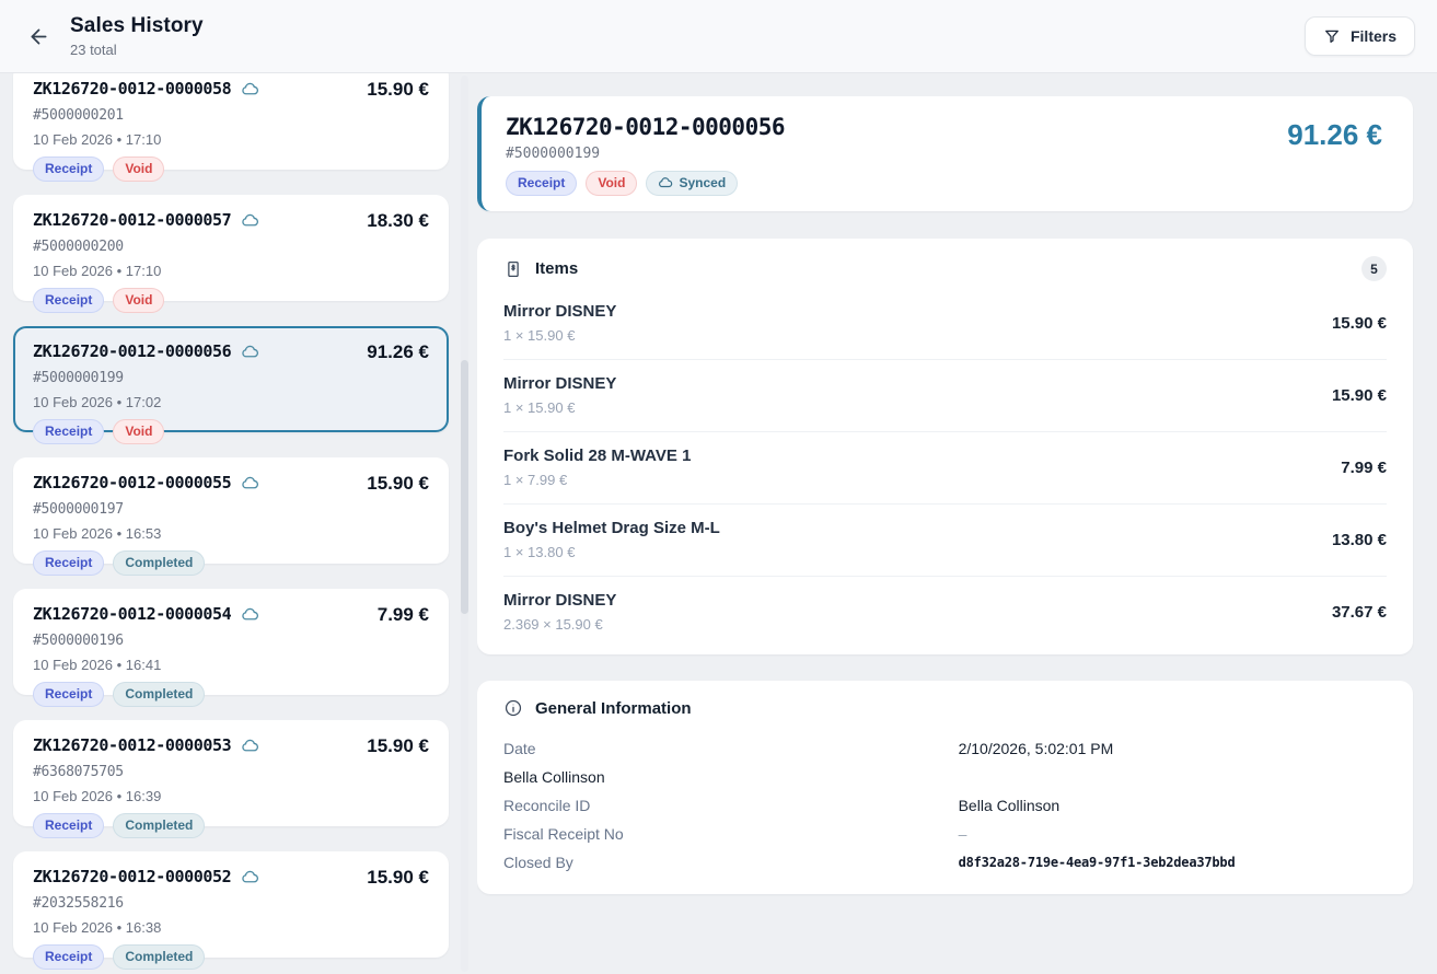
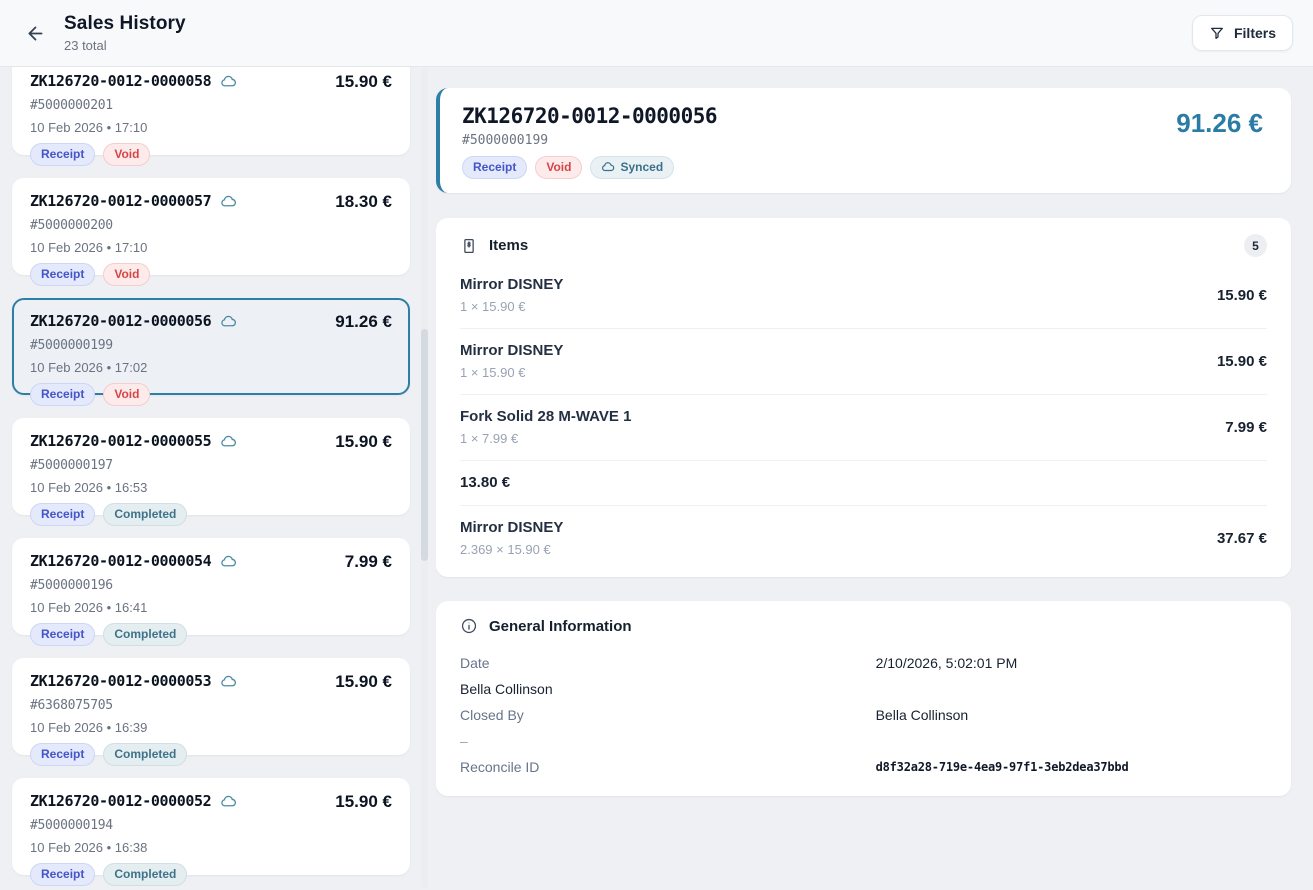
  Sales History
  23 total
  Filters
  ZK126720-0012-0000058
  15.90 €
  #5000000201
  10 Feb 2026 • 17:10
  Receipt
  Void
  ZK126720-0012-0000057
  18.30 €
  #5000000200
  10 Feb 2026 • 17:10
  Receipt
  Void
  ZK126720-0012-0000056
  91.26 €
  #5000000199
  10 Feb 2026 • 17:02
  Receipt
  Void
  ZK126720-0012-0000055
  15.90 €
  #5000000197
  10 Feb 2026 • 16:53
  Receipt
  Completed
  ZK126720-0012-0000054
  7.99 €
  #5000000196
  10 Feb 2026 • 16:41
  Receipt
  Completed
  ZK126720-0012-0000053
  15.90 €
  #6368075705
  10 Feb 2026 • 16:39
  Receipt
  Completed
  ZK126720-0012-0000052
  15.90 €
- #2032558216
+ #5000000194
  10 Feb 2026 • 16:38
  Receipt
  Completed
  ZK126720-0012-0000056
  #5000000199
  Receipt
  Void
  Synced
  91.26 €
  Items
  5
  Mirror DISNEY
  1 × 15.90 €
  15.90 €
  Mirror DISNEY
  1 × 15.90 €
  15.90 €
  Fork Solid 28 M-WAVE 1
  1 × 7.99 €
  7.99 €
- Boy's Helmet Drag Size M-L
- 1 × 13.80 €
  13.80 €
  Mirror DISNEY
  2.369 × 15.90 €
  37.67 €
  General Information
  Date
  2/10/2026, 5:02:01 PM
  Bella Collinson
- Reconcile ID
+ Closed By
  Bella Collinson
- Fiscal Receipt No
  –
- Closed By
+ Reconcile ID
  d8f32a28-719e-4ea9-97f1-3eb2dea37bbd
